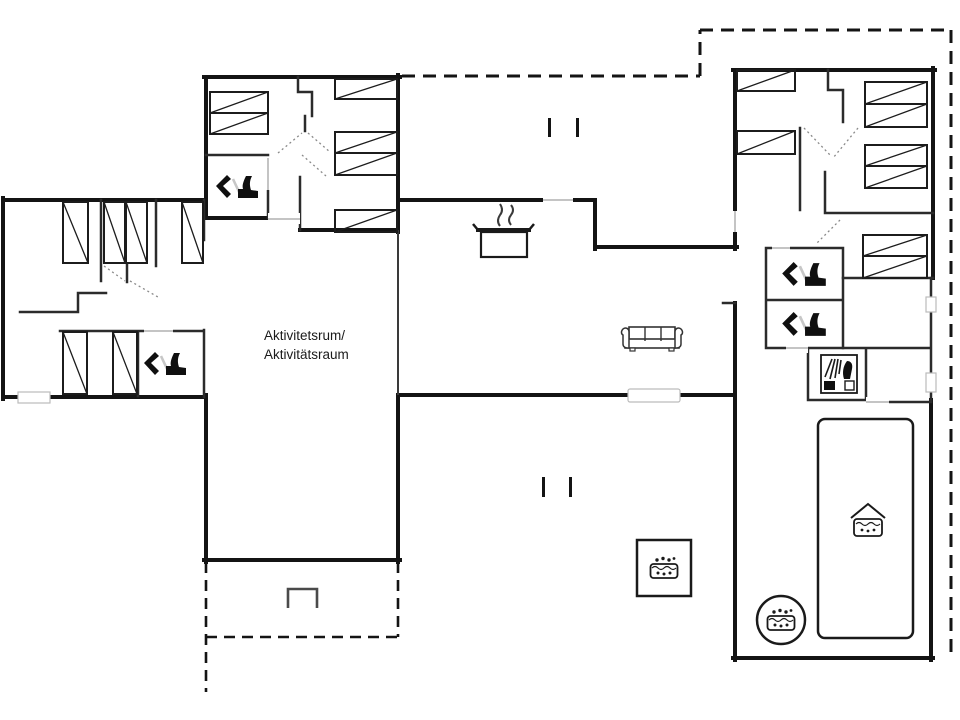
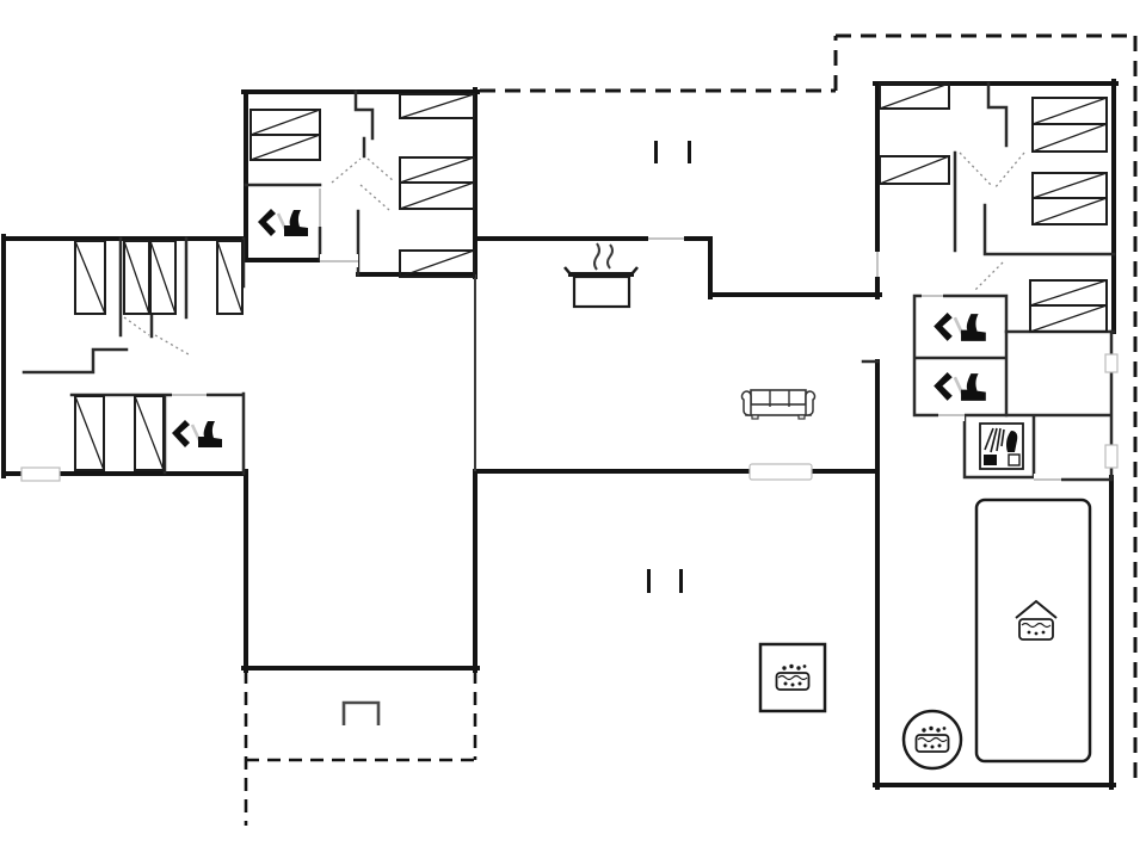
- Aktivitetsrum/
- Aktivitätsraum
